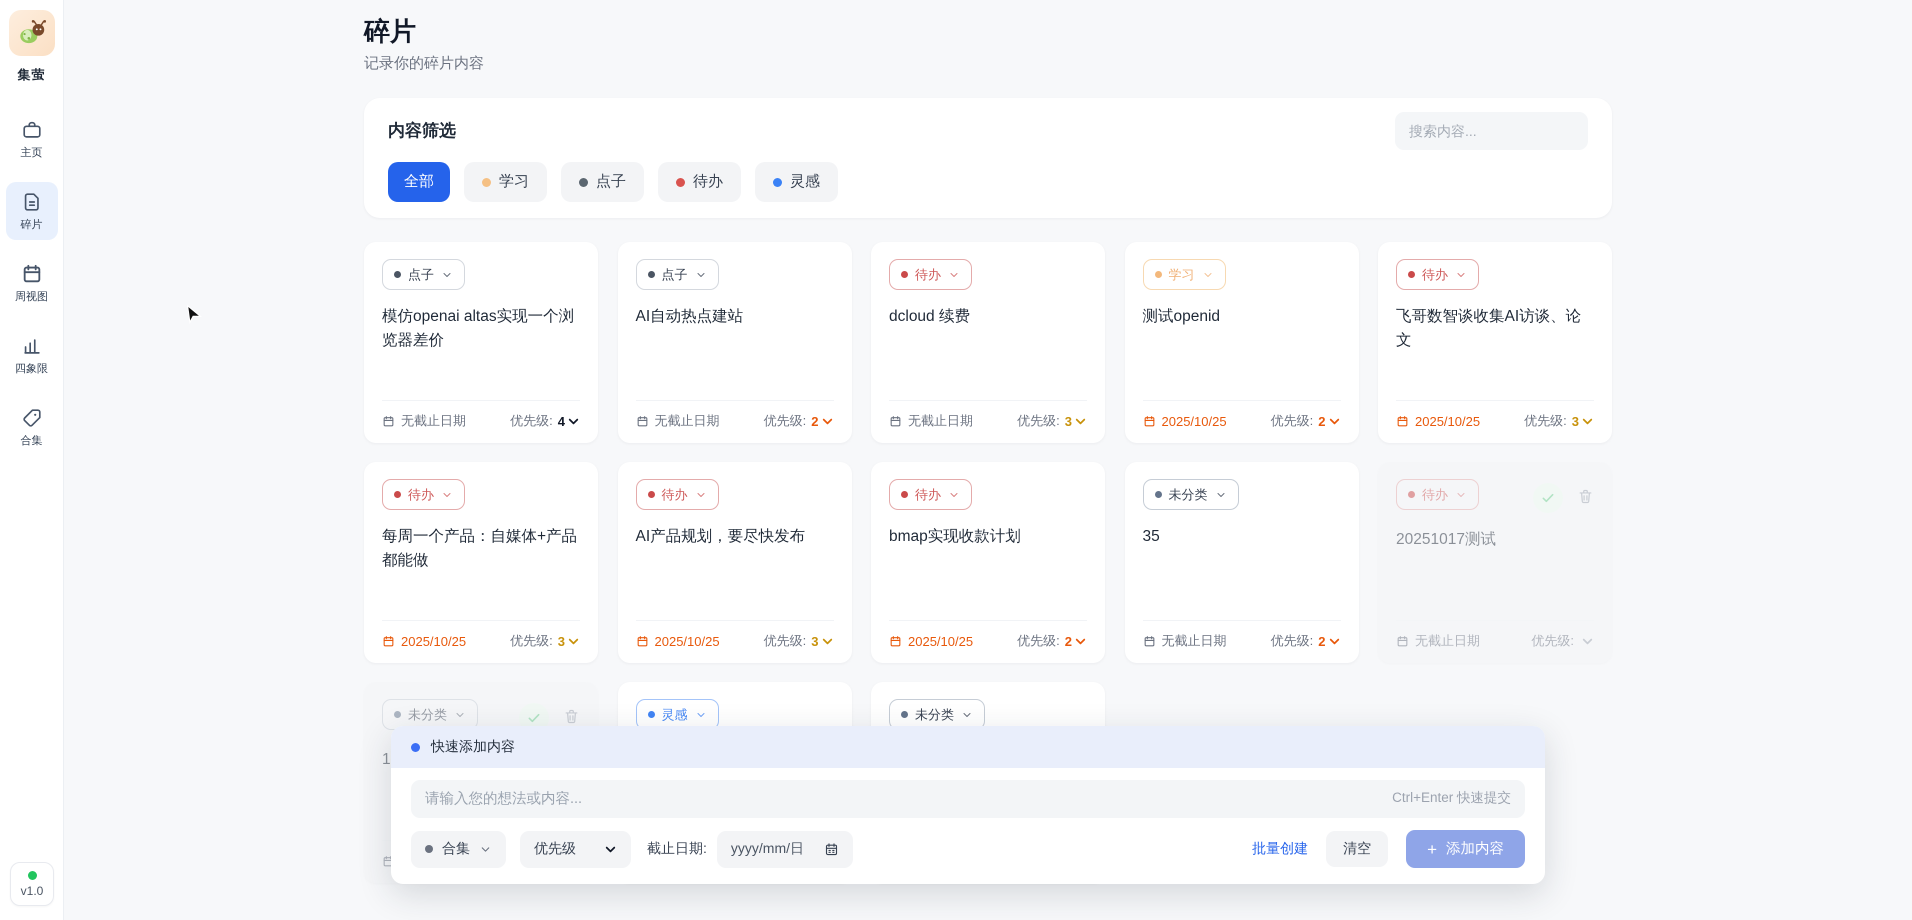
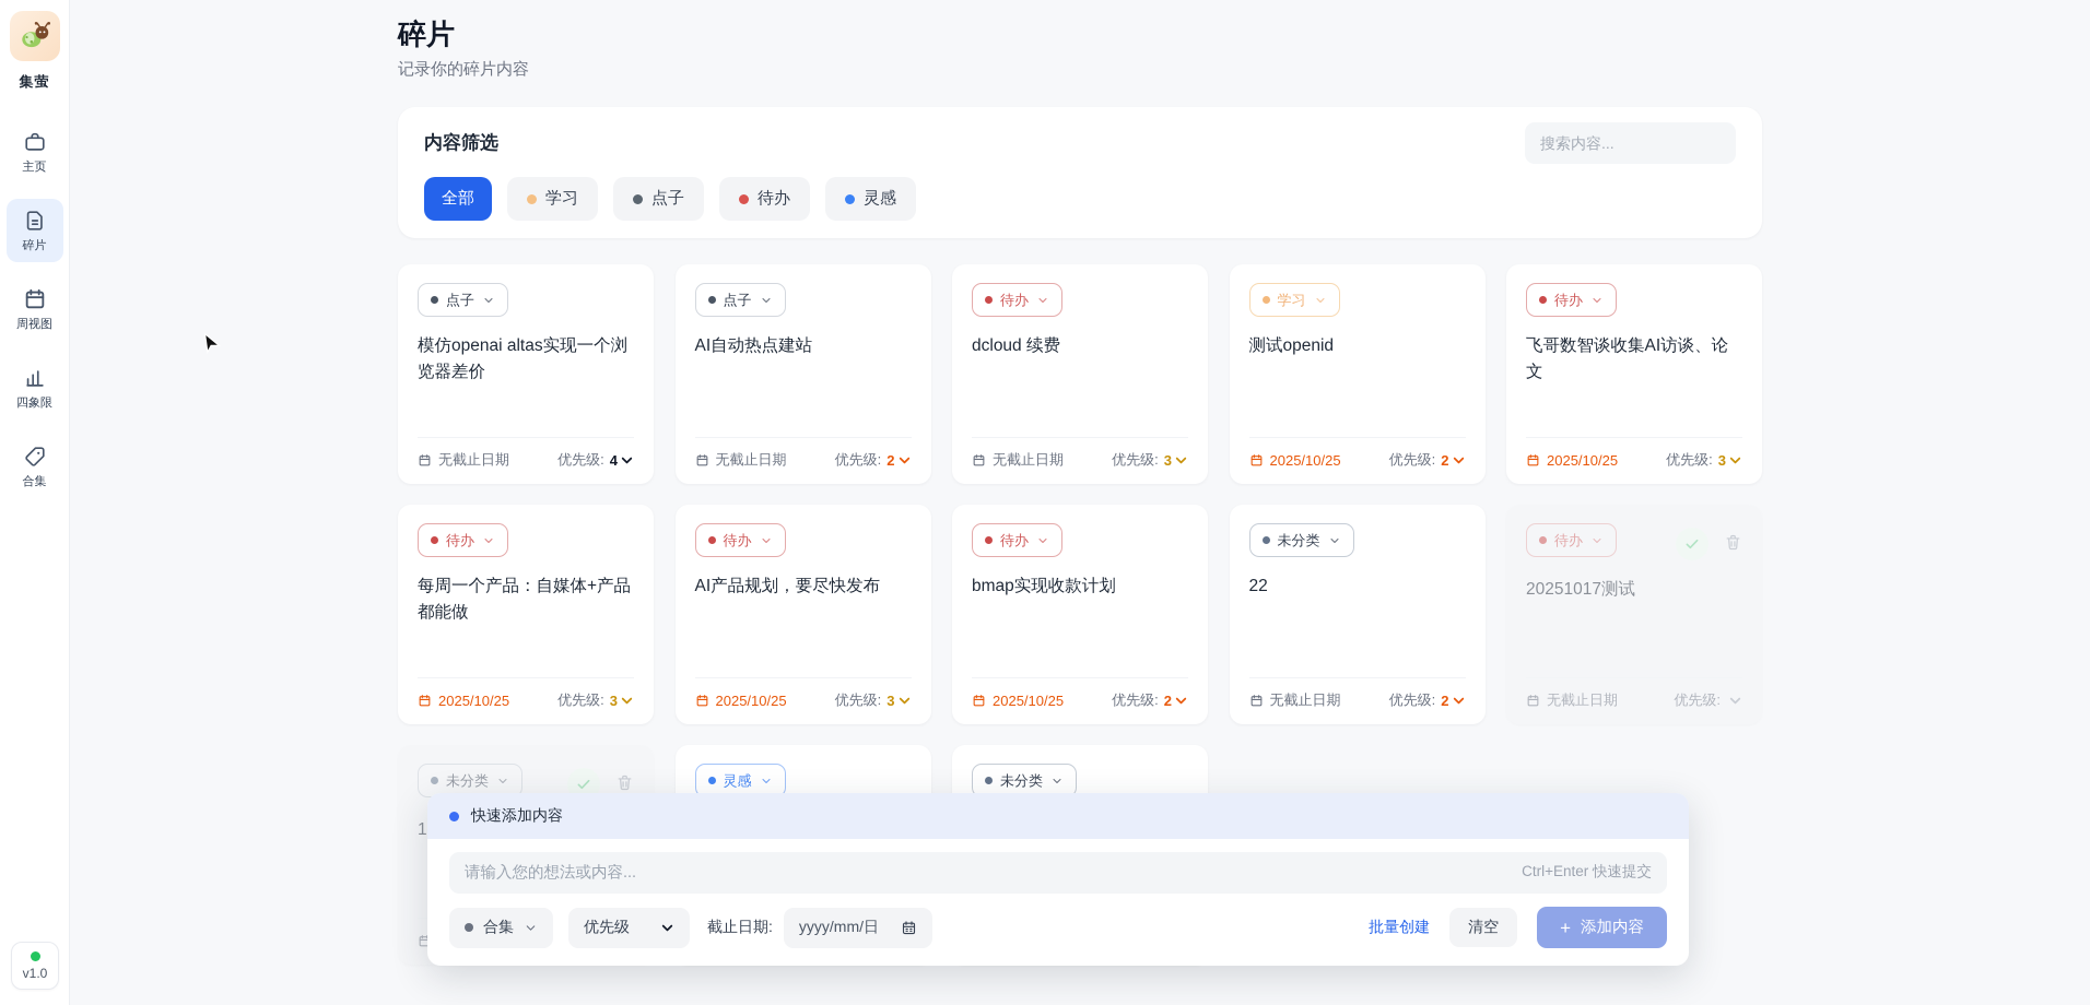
  集萤
  主页
  碎片
  周视图
  四象限
  合集
  v1.0
  碎片
  记录你的碎片内容
  内容筛选
  搜索内容...
  全部
  学习
  点子
  待办
  灵感
  点子
  模仿openai altas实现一个浏览器差价
  无截止日期
  优先级:
  4
  点子
  AI自动热点建站
  无截止日期
  优先级:
  2
  待办
  dcloud 续费
  无截止日期
  优先级:
  3
  学习
  测试openid
  2025/10/25
  优先级:
  2
  待办
  飞哥数智谈收集AI访谈、论文
  2025/10/25
  优先级:
  3
  待办
  每周一个产品：自媒体+产品都能做
  2025/10/25
  优先级:
  3
  待办
  AI产品规划，要尽快发布
  2025/10/25
  优先级:
  3
  待办
  bmap实现收款计划
  2025/10/25
  优先级:
  2
  未分类
- 35
+ 22
  无截止日期
  优先级:
  2
  待办
  20251017测试
  无截止日期
  优先级:
  未分类
  1
  灵感
  未分类
  快速添加内容
  请输入您的想法或内容...
  Ctrl+Enter 快速提交
  合集
  优先级
  截止日期:
  yyyy/mm/日
  批量创建
  清空
  +
  添加内容
